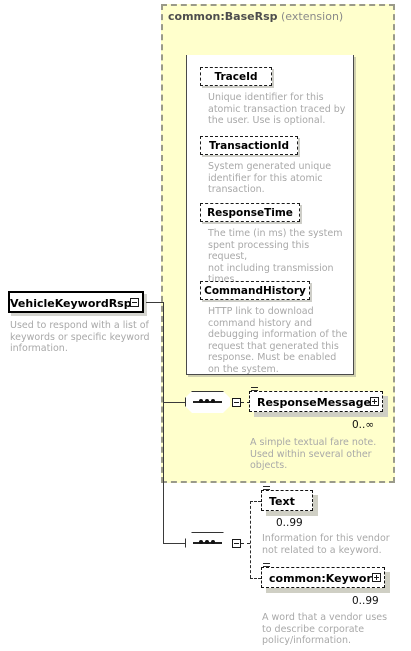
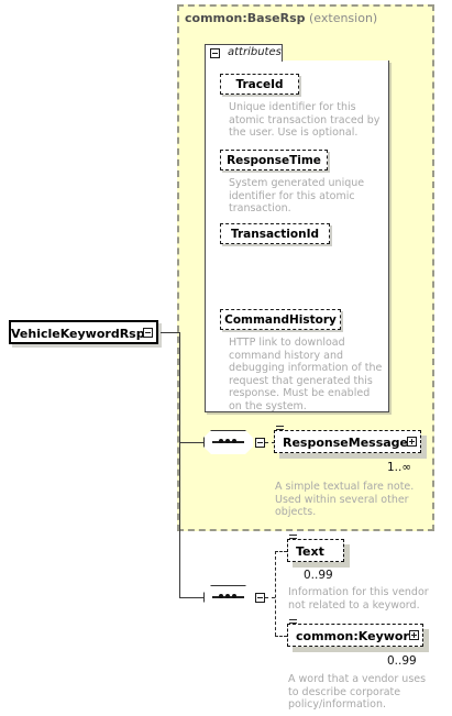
  common:BaseRsp (extension)
+ attributes
  TraceId
  Unique identifier for this
  atomic transaction traced by
  the user. Use is optional.
- TransactionId
+ ResponseTime
  System generated unique
  identifier for this atomic
  transaction.
- ResponseTime
+ TransactionId
- The time (in ms) the system
- spent processing this request,
- not including transmission
- times.
  CommandHistory
  HTTP link to download
  command history and
  debugging information of the
  request that generated this
  response. Must be enabled
  on the system.
  VehicleKeywordRsp
- Used to respond with a list of
- keywords or specific keyword
- information.
  ResponseMessage
- 0..∞
+ 1..∞
  A simple textual fare note.
  Used within several other
  objects.
  Text
  0..99
  Information for this vendor
  not related to a keyword.
  common:Keywor
  0..99
  A word that a vendor uses
  to describe corporate
  policy/information.
